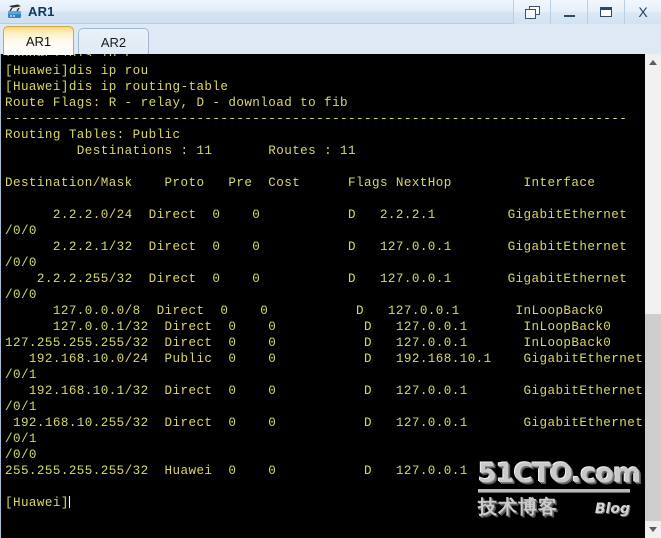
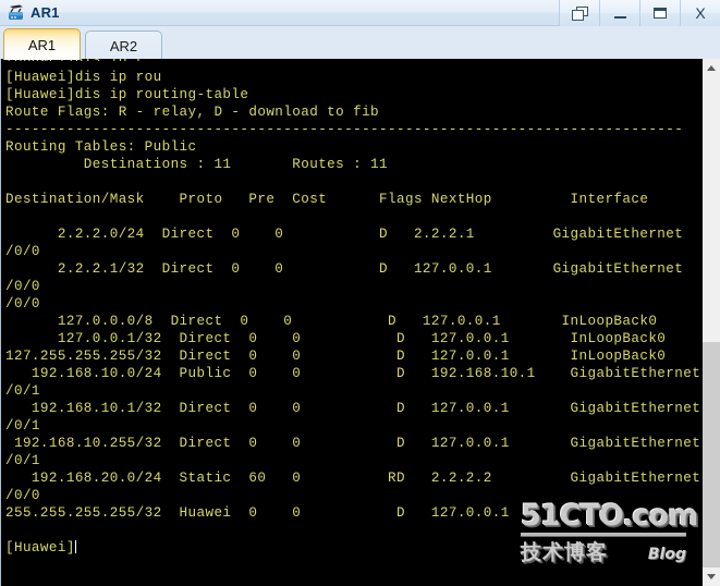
  AR1
  X
  AR1
  AR2
  [Huawei]dis ip r
  [Huawei]dis ip rou
  [Huawei]dis ip routing-table
  Route Flags: R - relay, D - download to fib
  ------------------------------------------------------------------------------
  Routing Tables: Public
  Destinations : 11 Routes : 11
  Destination/Mask Proto Pre Cost Flags NextHop Interface
  2.2.2.0/24 Direct 0 0 D 2.2.2.1 GigabitEthernet
  /0/0
  2.2.2.1/32 Direct 0 0 D 127.0.0.1 GigabitEthernet
  /0/0
- 2.2.2.255/32 Direct 0 0 D 127.0.0.1 GigabitEthernet
  /0/0
  127.0.0.0/8 Direct 0 0 D 127.0.0.1 InLoopBack0
  127.0.0.1/32 Direct 0 0 D 127.0.0.1 InLoopBack0
  127.255.255.255/32 Direct 0 0 D 127.0.0.1 InLoopBack0
  192.168.10.0/24 Public 0 0 D 192.168.10.1 GigabitEthernet
  /0/1
  192.168.10.1/32 Direct 0 0 D 127.0.0.1 GigabitEthernet
  /0/1
  192.168.10.255/32 Direct 0 0 D 127.0.0.1 GigabitEthernet
  /0/1
+ 192.168.20.0/24 Static 60 0 RD 2.2.2.2 GigabitEthernet
  /0/0
  255.255.255.255/32 Huawei 0 0 D 127.0.0.1
  [Huawei]
  51CTO.com
  技术博客
  Blog
